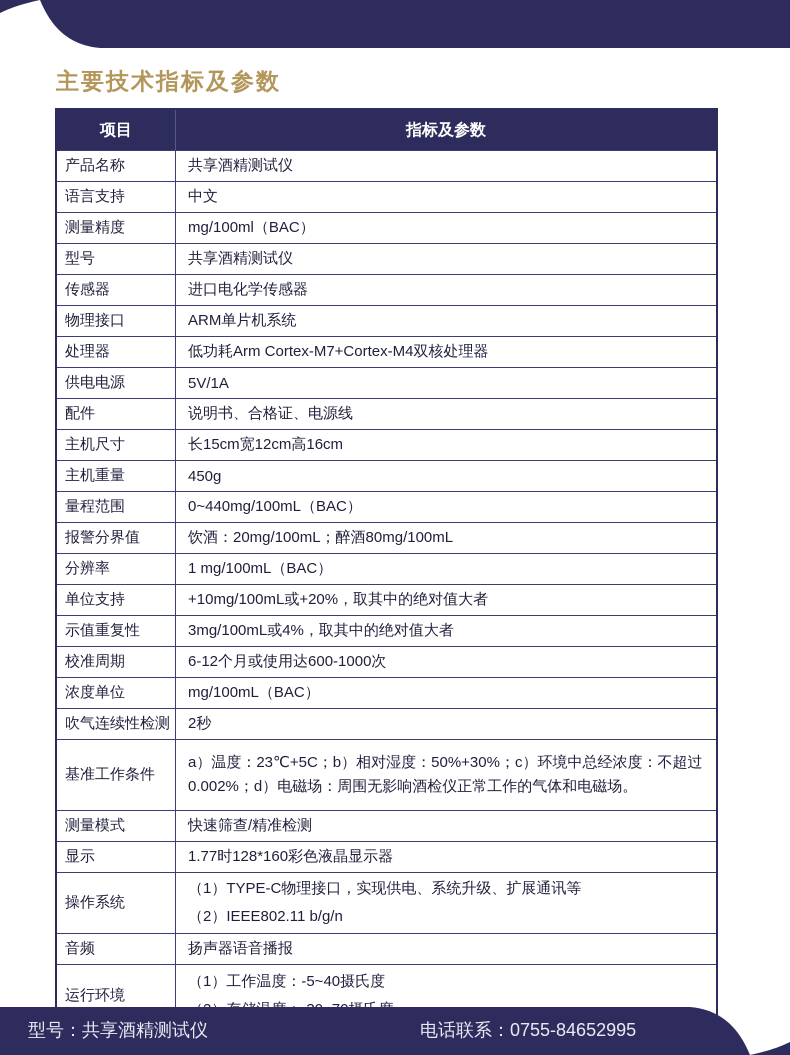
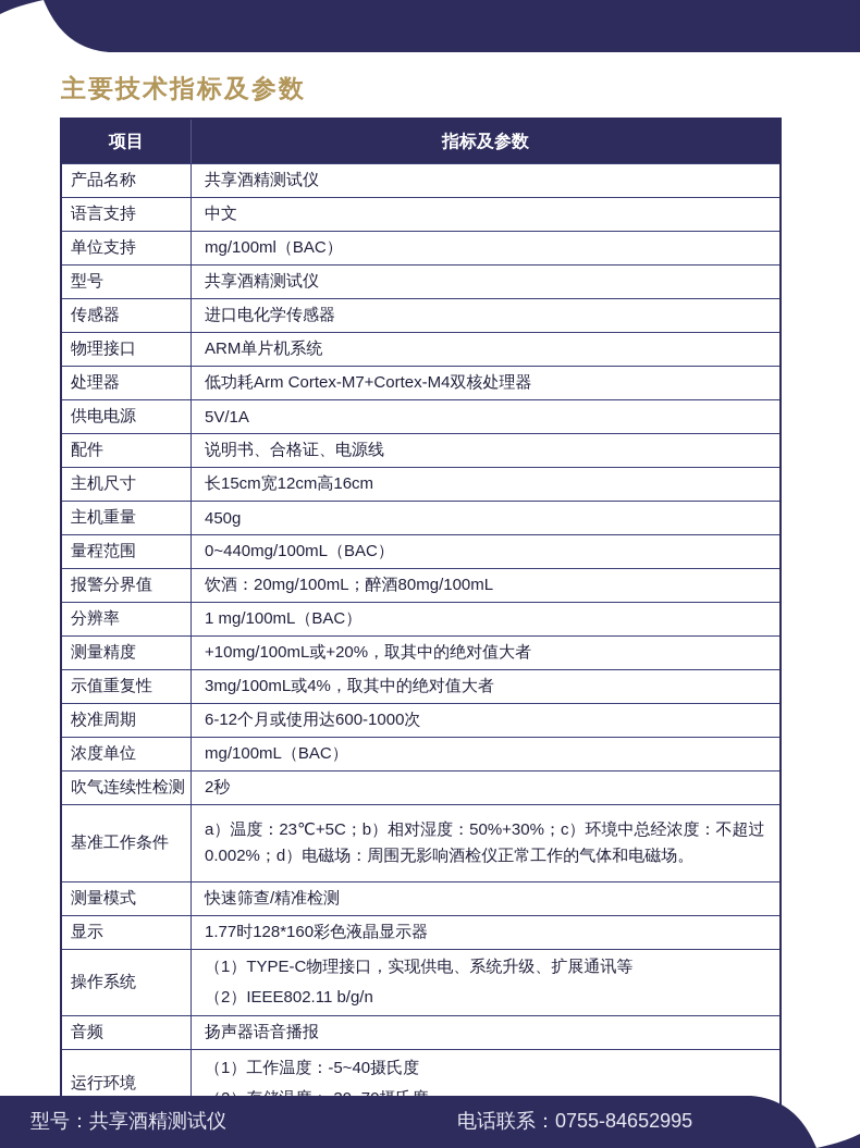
  主要技术指标及参数
  项目
  指标及参数
  产品名称
  共享酒精测试仪
  语言支持
  中文
- 测量精度
+ 单位支持
  mg/100ml（BAC）
  型号
  共享酒精测试仪
  传感器
  进口电化学传感器
  物理接口
  ARM单片机系统
  处理器
  低功耗Arm Cortex-M7+Cortex-M4双核处理器
  供电电源
  5V/1A
  配件
  说明书、合格证、电源线
  主机尺寸
  长15cm宽12cm高16cm
  主机重量
  450g
  量程范围
  0~440mg/100mL（BAC）
  报警分界值
  饮酒：20mg/100mL；醉酒80mg/100mL
  分辨率
  1 mg/100mL（BAC）
- 单位支持
+ 测量精度
  +10mg/100mL或+20%，取其中的绝对值大者
  示值重复性
  3mg/100mL或4%，取其中的绝对值大者
  校准周期
  6-12个月或使用达600-1000次
  浓度单位
  mg/100mL（BAC）
  吹气连续性检测
  2秒
  基准工作条件
  a）温度：23℃+5C；b）相对湿度：50%+30%；c）环境中总经浓度：不超过0.002%；d）电磁场：周围无影响酒检仪正常工作的气体和电磁场。
  测量模式
  快速筛查/精准检测
  显示
  1.77时128*160彩色液晶显示器
  操作系统
  （1）TYPE-C物理接口，实现供电、系统升级、扩展通讯等
  （2）IEEE802.11 b/g/n
  音频
  扬声器语音播报
  运行环境
  （1）工作温度：-5~40摄氏度
  型号：共享酒精测试仪
  电话联系：0755-84652995
